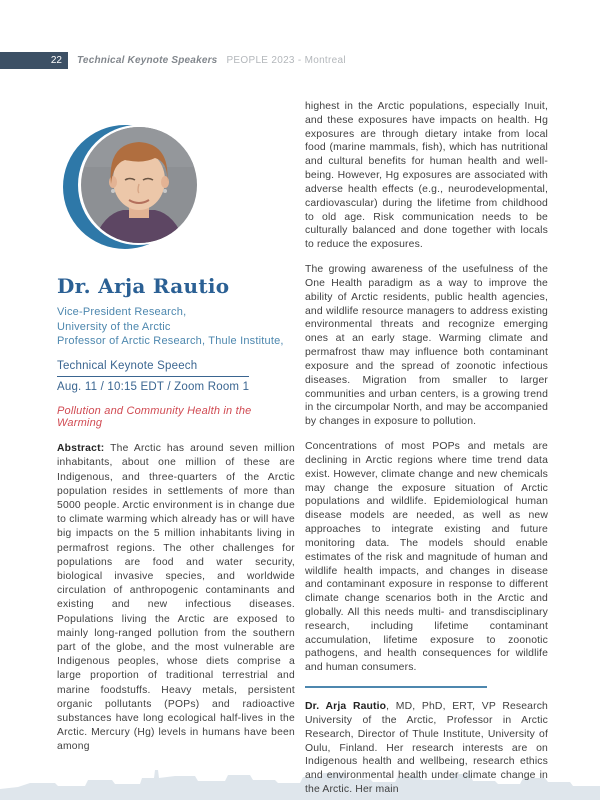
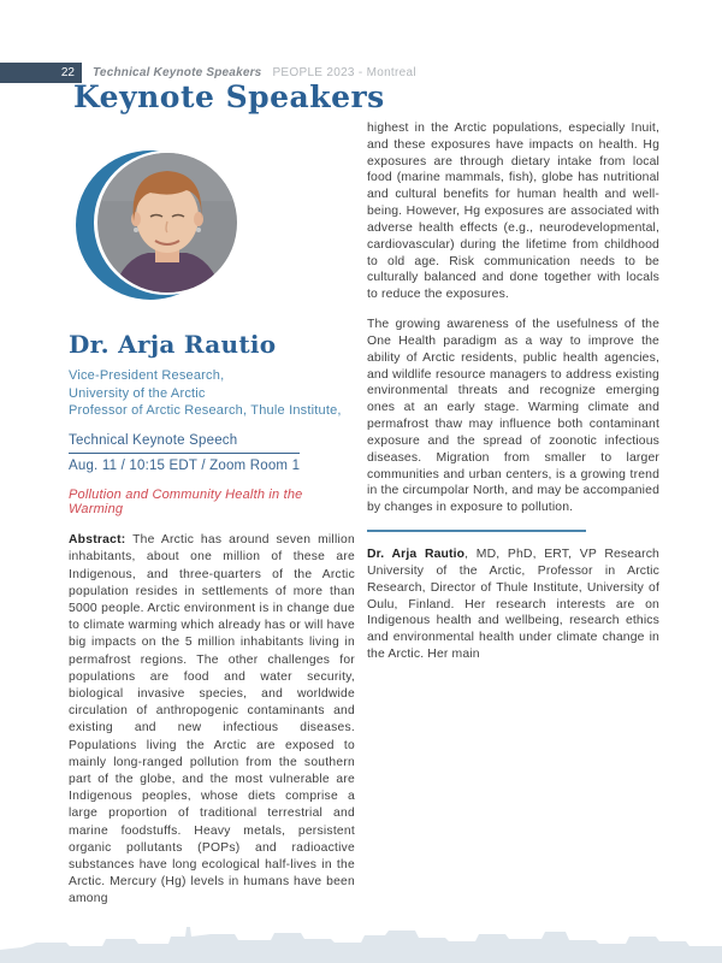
  22
  Technical Keynote Speakers
  PEOPLE 2023 - Montreal
+ Keynote Speakers
  Dr. Arja Rautio
  Vice-President Research,
  University of the Arctic
  Professor of Arctic Research, Thule Institute,
  Technical Keynote Speech
  Aug. 11 / 10:15 EDT / Zoom Room 1
  Pollution and Community Health in the Warming
  Abstract: The Arctic has around seven million inhabitants, about one million of these are Indigenous, and three-quarters of the Arctic population resides in settlements of more than 5000 people. Arctic environment is in change due to climate warming which already has or will have big impacts on the 5 million inhabitants living in permafrost regions. The other challenges for populations are food and water security, biological invasive species, and worldwide circulation of anthropogenic contaminants and existing and new infectious diseases. Populations living the Arctic are exposed to mainly long-ranged pollution from the southern part of the globe, and the most vulnerable are Indigenous peoples, whose diets comprise a large proportion of traditional terrestrial and marine foodstuffs. Heavy metals, persistent organic pollutants (POPs) and radioactive substances have long ecological half-lives in the Arctic. Mercury (Hg) levels in humans have been among
- highest in the Arctic populations, especially Inuit, and these exposures have impacts on health. Hg exposures are through dietary intake from local food (marine mammals, fish), which has nutritional and cultural benefits for human health and well-being. However, Hg exposures are associated with adverse health effects (e.g., neurodevelopmental, cardiovascular) during the lifetime from childhood to old age. Risk communication needs to be culturally balanced and done together with locals to reduce the exposures.
+ highest in the Arctic populations, especially Inuit, and these exposures have impacts on health. Hg exposures are through dietary intake from local food (marine mammals, fish), globe has nutritional and cultural benefits for human health and well-being. However, Hg exposures are associated with adverse health effects (e.g., neurodevelopmental, cardiovascular) during the lifetime from childhood to old age. Risk communication needs to be culturally balanced and done together with locals to reduce the exposures.
  The growing awareness of the usefulness of the One Health paradigm as a way to improve the ability of Arctic residents, public health agencies, and wildlife resource managers to address existing environmental threats and recognize emerging ones at an early stage. Warming climate and permafrost thaw may influence both contaminant exposure and the spread of zoonotic infectious diseases. Migration from smaller to larger communities and urban centers, is a growing trend in the circumpolar North, and may be accompanied by changes in exposure to pollution.
- Concentrations of most POPs and metals are declining in Arctic regions where time trend data exist. However, climate change and new chemicals may change the exposure situation of Arctic populations and wildlife. Epidemiological human disease models are needed, as well as new approaches to integrate existing and future monitoring data. The models should enable estimates of the risk and magnitude of human and wildlife health impacts, and changes in disease and contaminant exposure in response to different climate change scenarios both in the Arctic and globally. All this needs multi- and transdisciplinary research, including lifetime contaminant accumulation, lifetime exposure to zoonotic pathogens, and health consequences for wildlife and human consumers.
  Dr. Arja Rautio, MD, PhD, ERT, VP Research University of the Arctic, Professor in Arctic Research, Director of Thule Institute, University of Oulu, Finland. Her research interests are on Indigenous health and wellbeing, research ethics and environmental health under climate change in the Arctic. Her main
